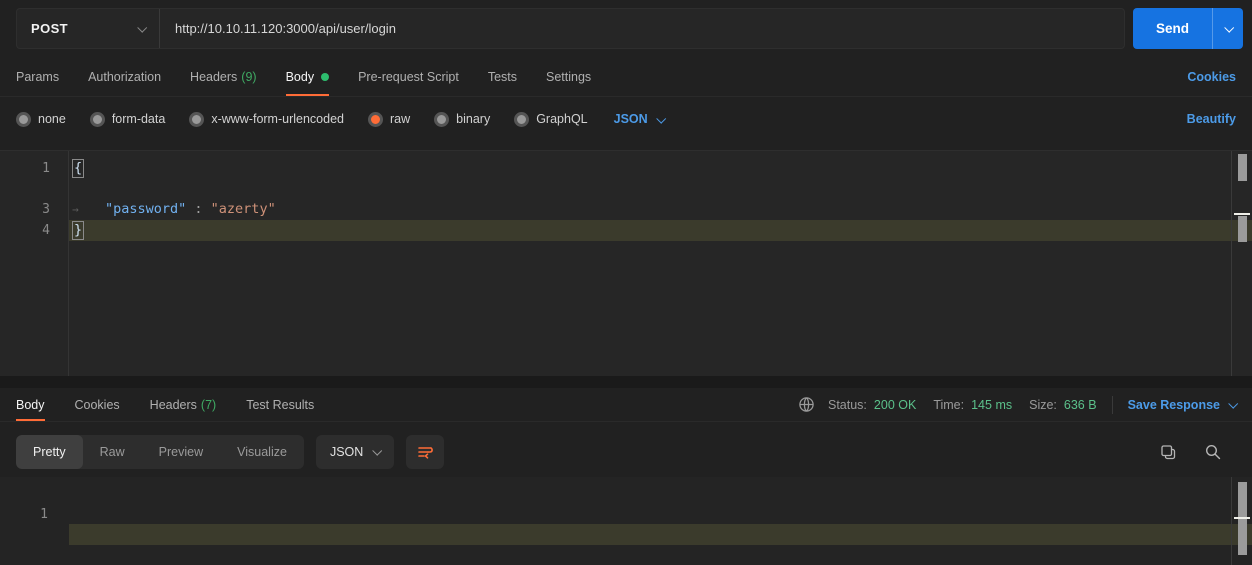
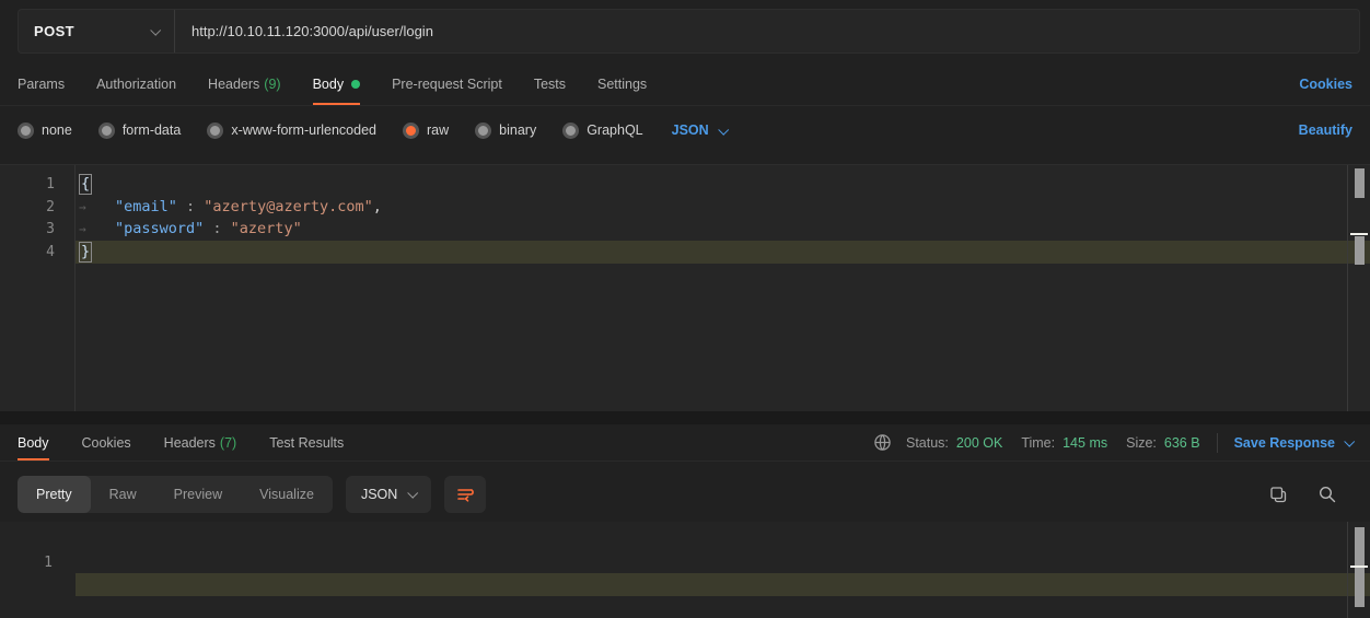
  POST
  http://10.10.11.120:3000/api/user/login
- Send
  Params
  Authorization
  Headers
  (9)
  Body
  Pre-request Script
  Tests
  Settings
  Cookies
  none
  form-data
  x-www-form-urlencoded
  raw
  binary
  GraphQL
  JSON
  Beautify
  1
  {
+ 2
+ → "email" : "azerty@azerty.com",
  3
  → "password" : "azerty"
  4
  }
  Body
  Cookies
  Headers
  (7)
  Test Results
  Status:
  200 OK
  Time:
  145 ms
  Size:
  636 B
  Save Response
  Pretty
  Raw
  Preview
  Visualize
  JSON
  1
